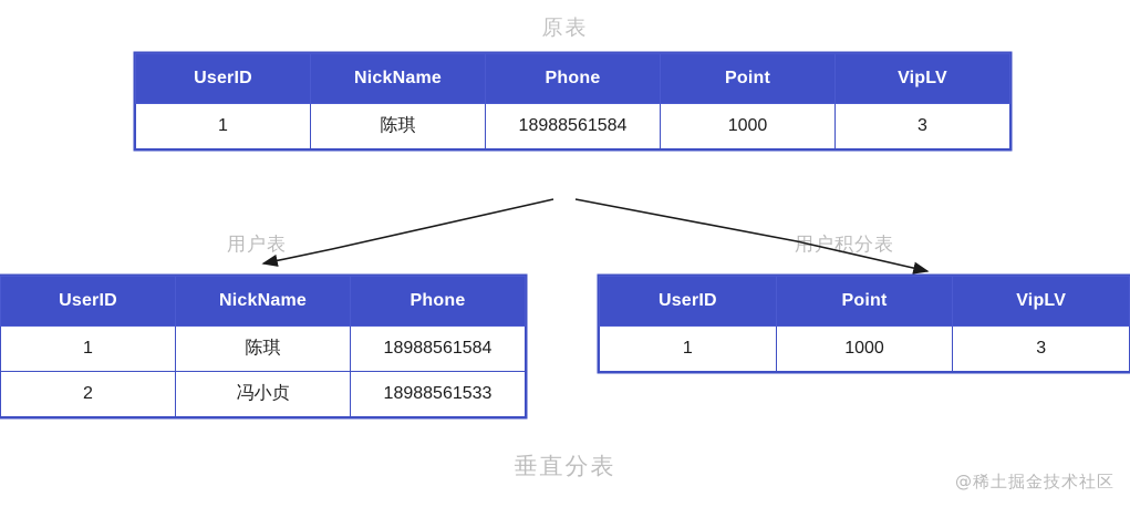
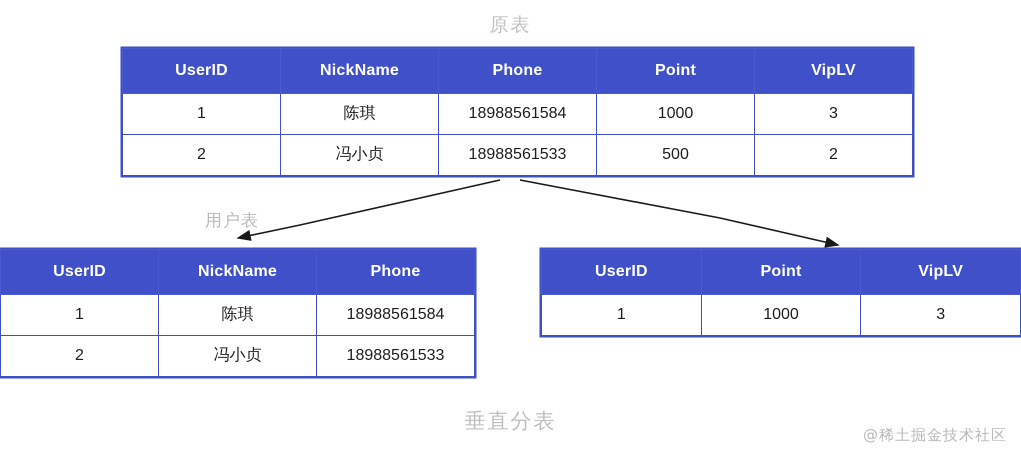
  原表
  UserID	NickName	Phone	Point	VipLV
  1	陈琪	18988561584	1000	3
+ 2	冯小贞	18988561533	500	2
  用户表
- 用户积分表
  UserID	NickName	Phone
  1	陈琪	18988561584
  2	冯小贞	18988561533
  UserID	Point	VipLV
  1	1000	3
  垂直分表
  @稀土掘金技术社区
